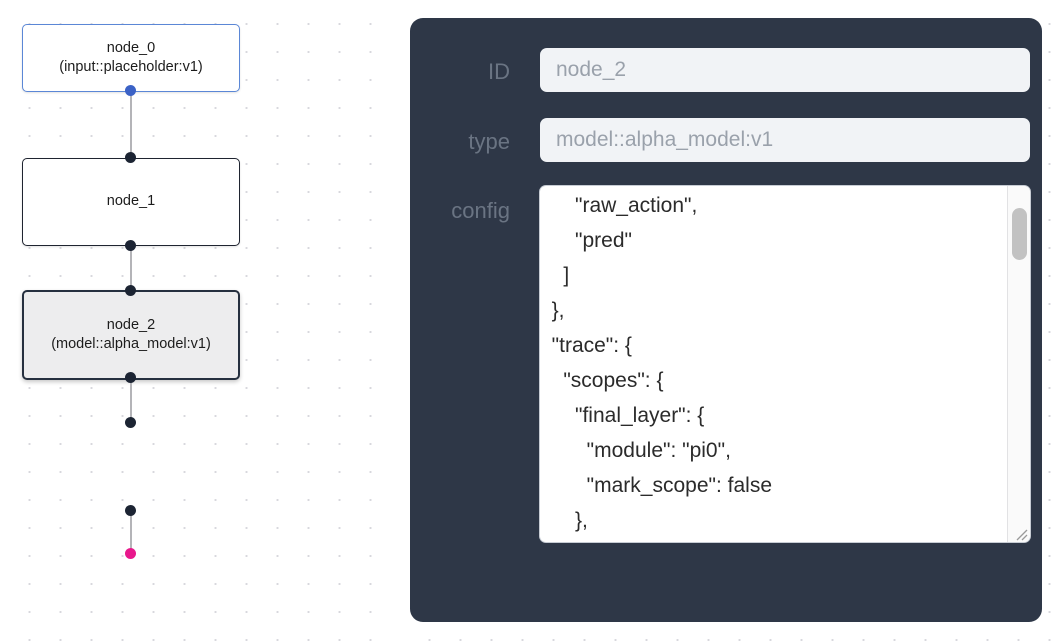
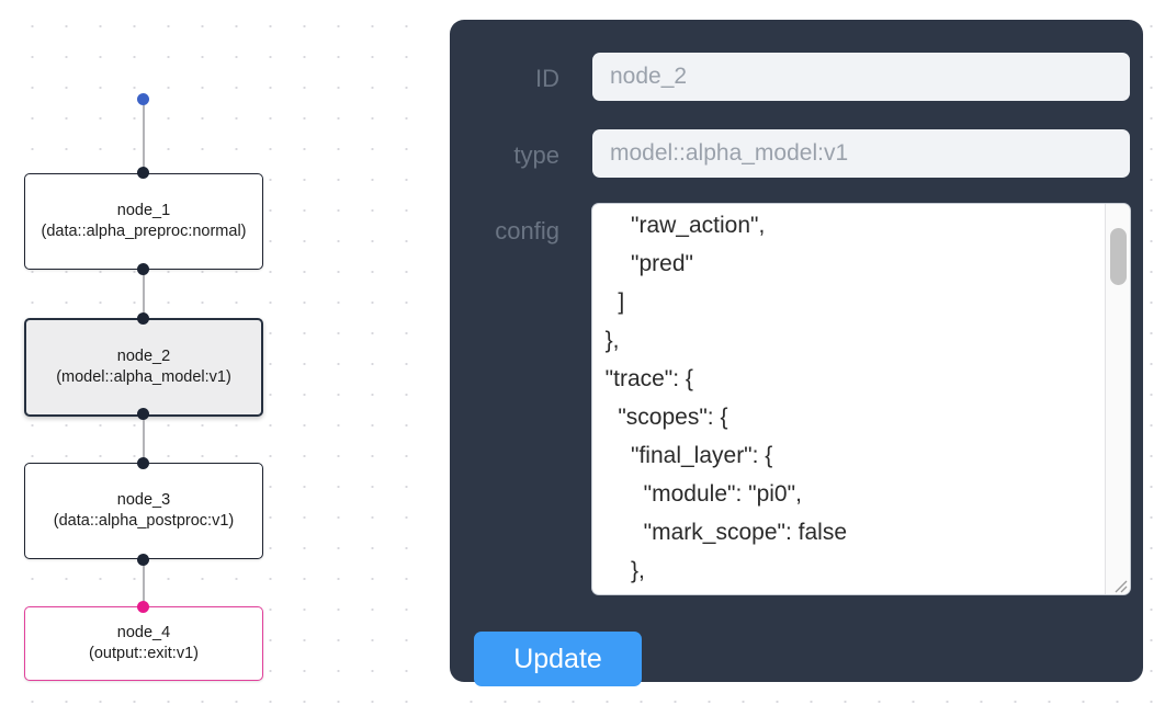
- node_0
- (input::placeholder:v1)
  node_1
+ (data::alpha_preproc:normal)
  node_2
  (model::alpha_model:v1)
+ node_3
+ (data::alpha_postproc:v1)
+ node_4
+ (output::exit:v1)
  ID
  node_2
  type
  model::alpha_model:v1
  config
  "raw_action",
  "pred"
  ]
  },
  "trace": {
  "scopes": {
  "final_layer": {
  "module": "pi0",
  "mark_scope": false
  },
+ Update
